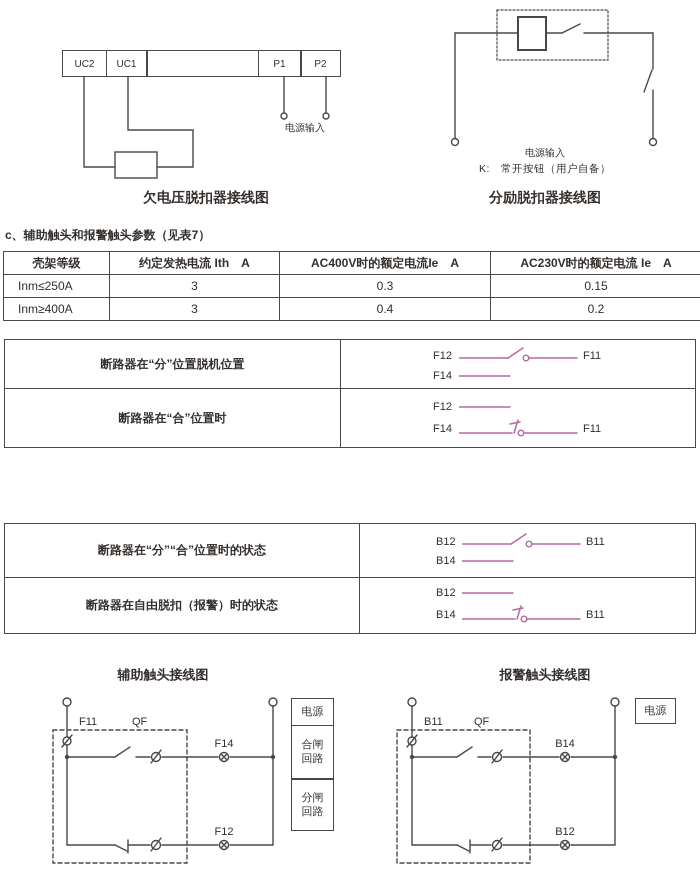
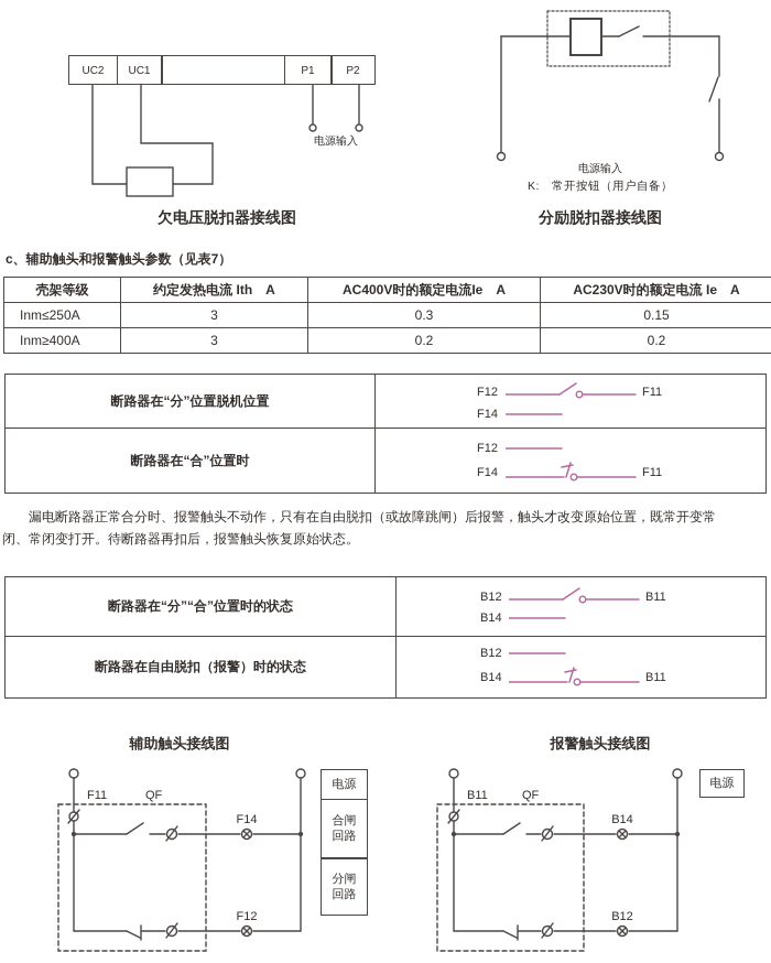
  UC2
  UC1
  P1
  P2
  电源输入
  欠电压脱扣器接线图
  电源输入
  K: 常开按钮（用户自备）
  分励脱扣器接线图
  c、辅助触头和报警触头参数（见表7）
  壳架等级	约定发热电流 Ith A	AC400V时的额定电流Ie A	AC230V时的额定电流 Ie A
  Inm≤250A	3	0.3	0.15
- Inm≥400A	3	0.4	0.2
+ Inm≥400A	3	0.2	0.2
  断路器在“分”位置脱机位置	F12 F11 F14
  断路器在“合”位置时	F12 F14 F11
+ 漏电断路器正常合分时、报警触头不动作，只有在自由脱扣（或故障跳闸）后报警，触头才改变原始位置，既常开变常闭、常闭变打开。待断路器再扣后，报警触头恢复原始状态。
  断路器在“分”“合”位置时的状态	B12 B11 B14
  断路器在自由脱扣（报警）时的状态	B12 B14 B11
  辅助触头接线图
  F11
  QF
  F14
  F12
  电源
  合闸回路
  分闸回路
  报警触头接线图
  B11
  QF
  B14
  B12
  电源
